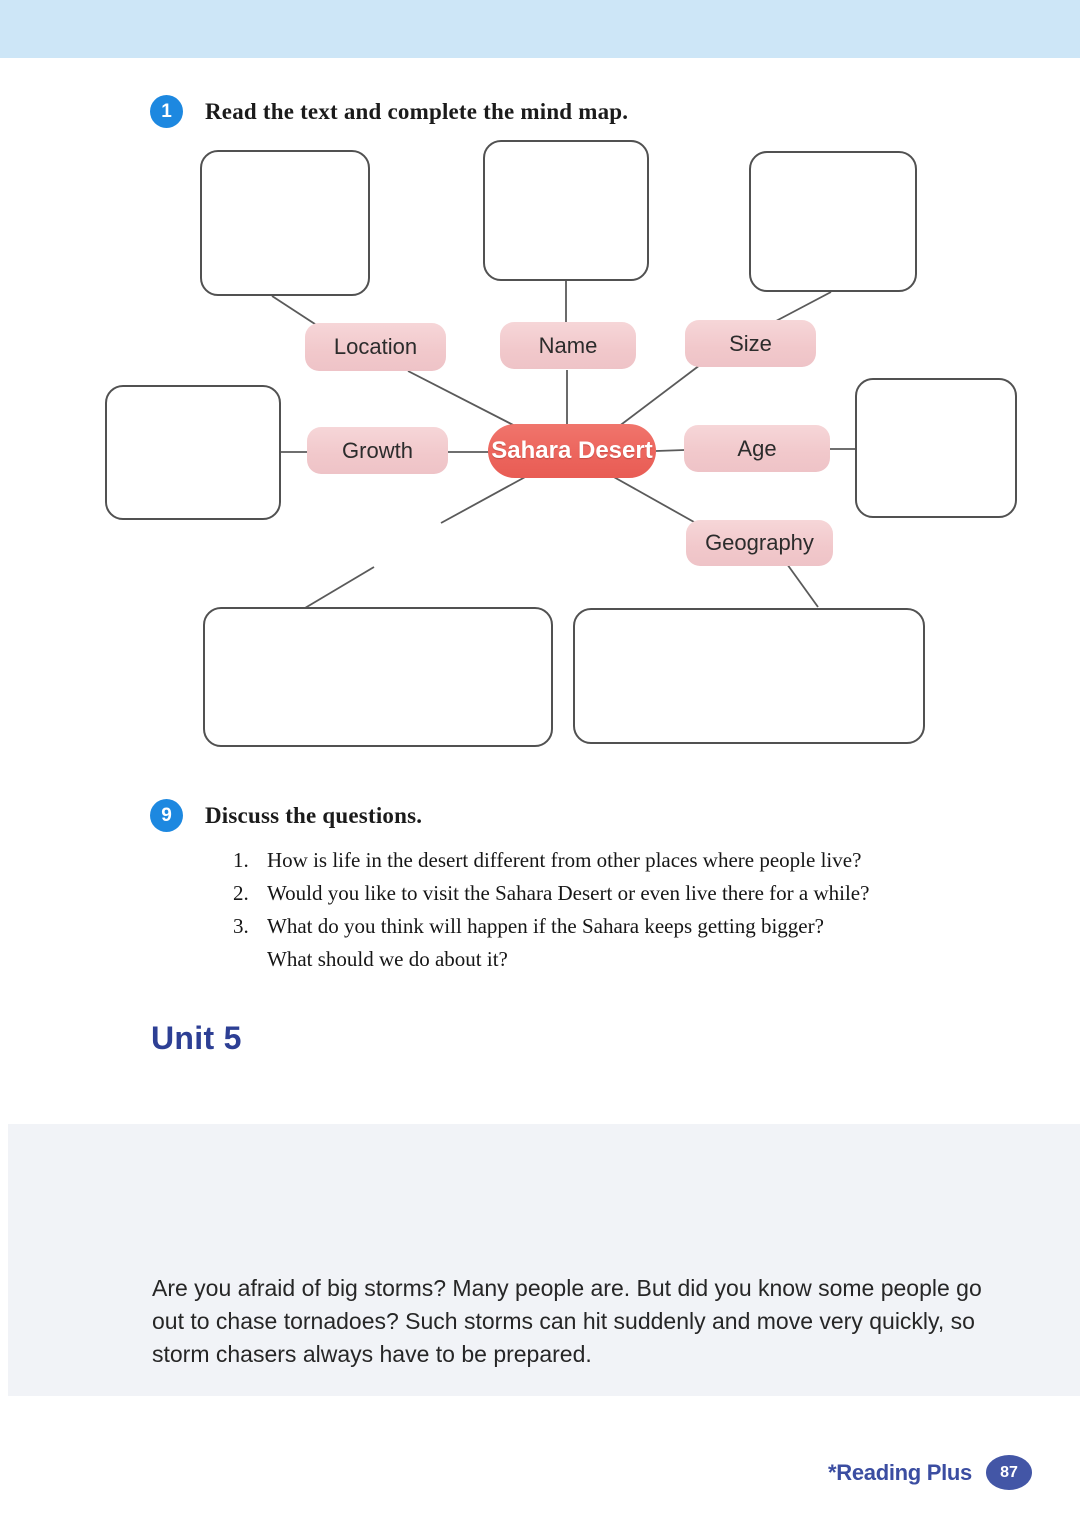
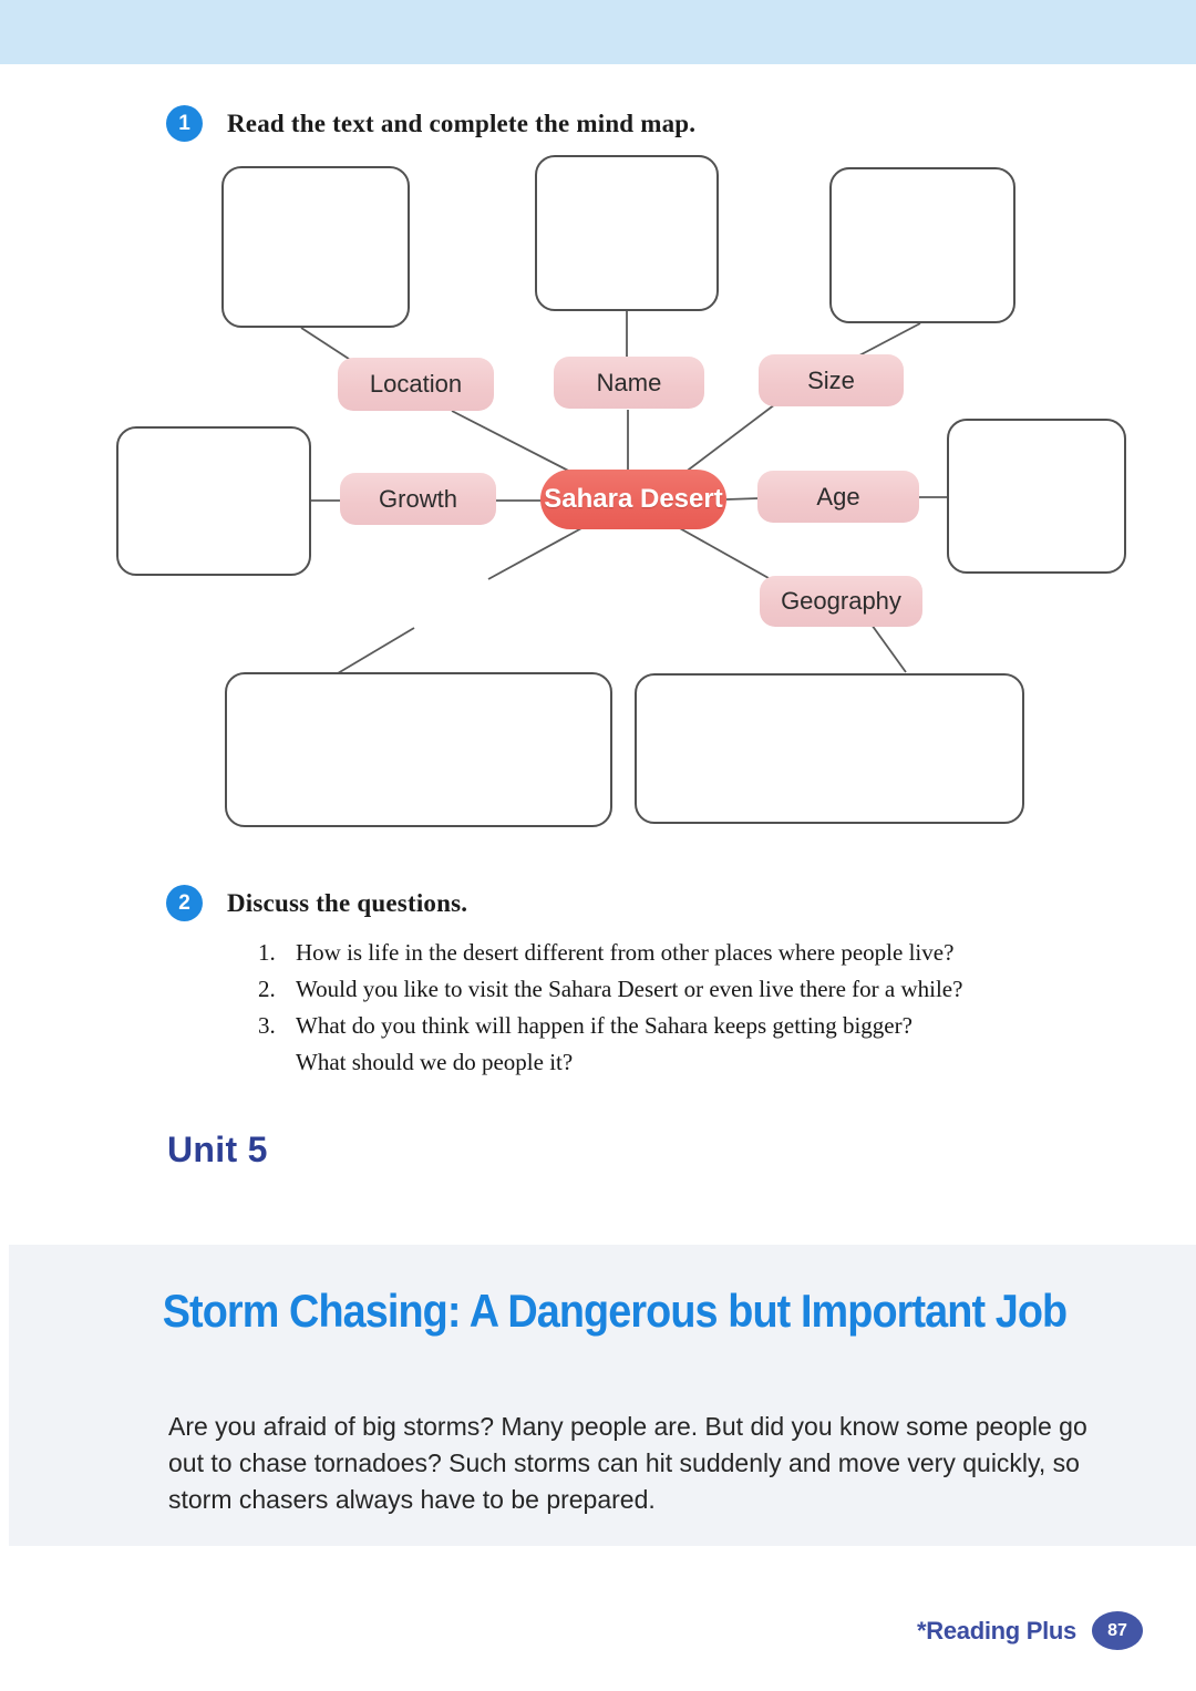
  1
  Read the text and complete the mind map.
  Location
  Name
  Size
  Growth
  Age
  Geography
  Sahara Desert
- 9
+ 2
  Discuss the questions.
  1.
  How is life in the desert different from other places where people live?
  2.
  Would you like to visit the Sahara Desert or even live there for a while?
  3.
  What do you think will happen if the Sahara keeps getting bigger?
- What should we do about it?
+ What should we do people it?
  Unit 5
+ Storm Chasing: A Dangerous but Important Job
  Are you afraid of big storms? Many people are. But did you know some people go out to chase tornadoes? Such storms can hit suddenly and move very quickly, so storm chasers always have to be prepared.
  *Reading Plus
  87
